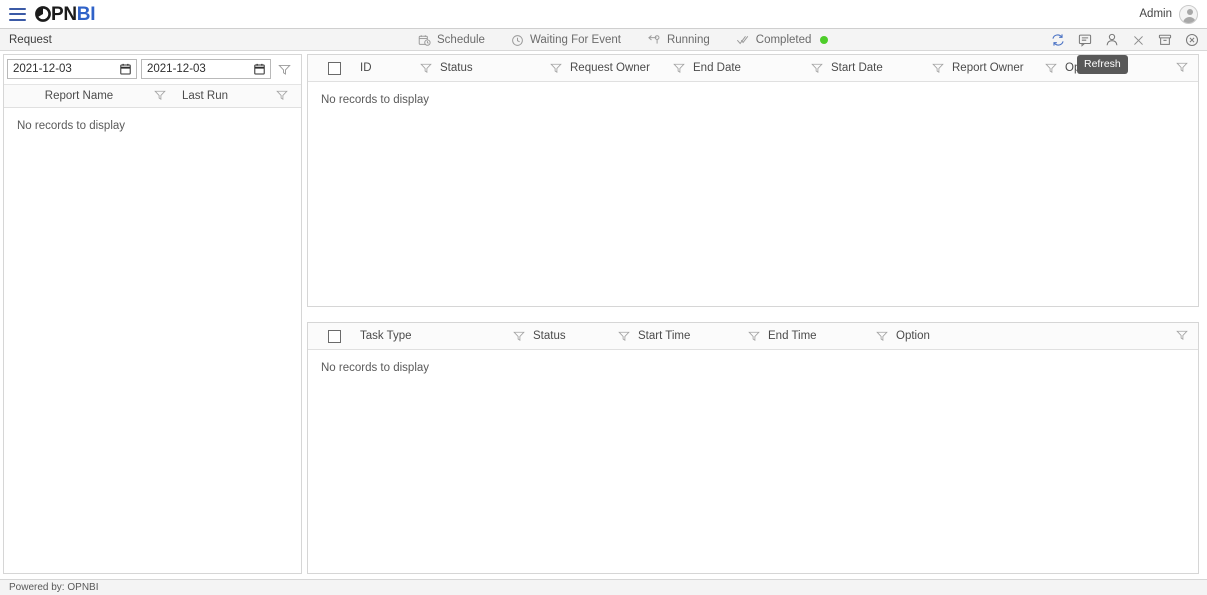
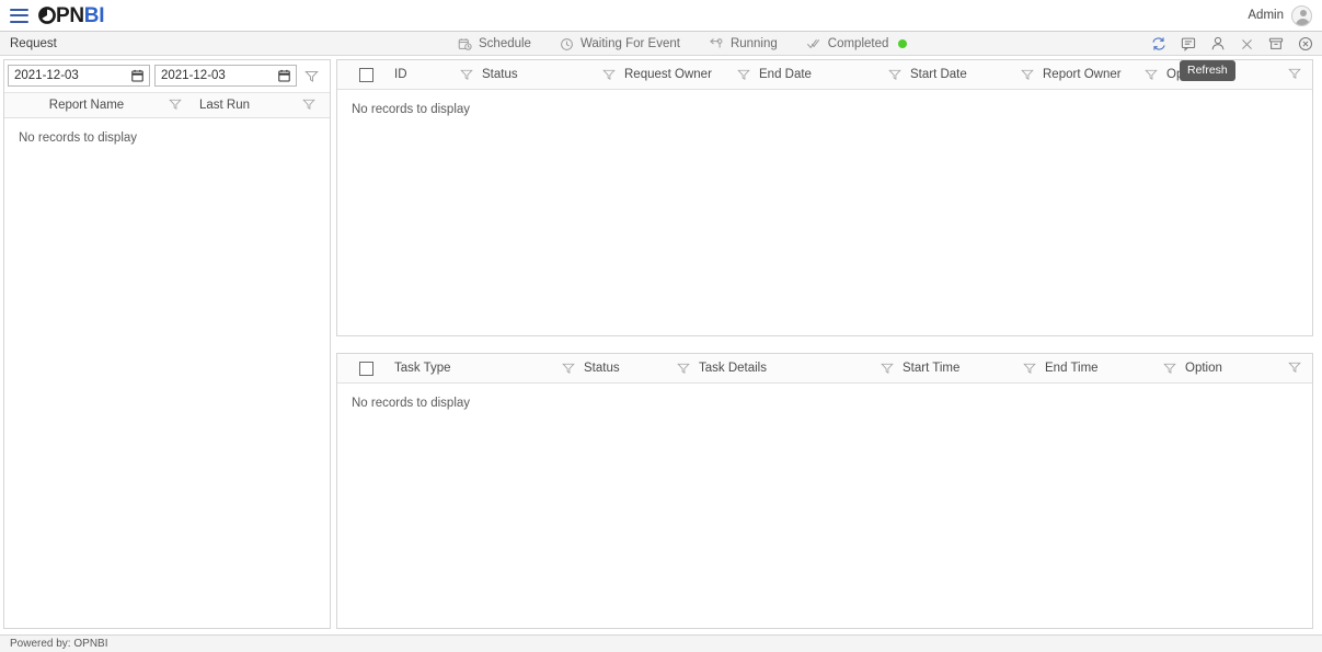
  PN
  BI
  Admin
  Request
  Schedule
  Waiting For Event
  Running
  Completed
  Refresh
  2021-12-03
  2021-12-03
  Report Name
  Last Run
  No records to display
  ID
  Status
  Request Owner
  End Date
  Start Date
  Report Owner
  No records to display
  Task Type
  Status
+ Task Details
  Start Time
  End Time
  Option
  No records to display
  Powered by: OPNBI
